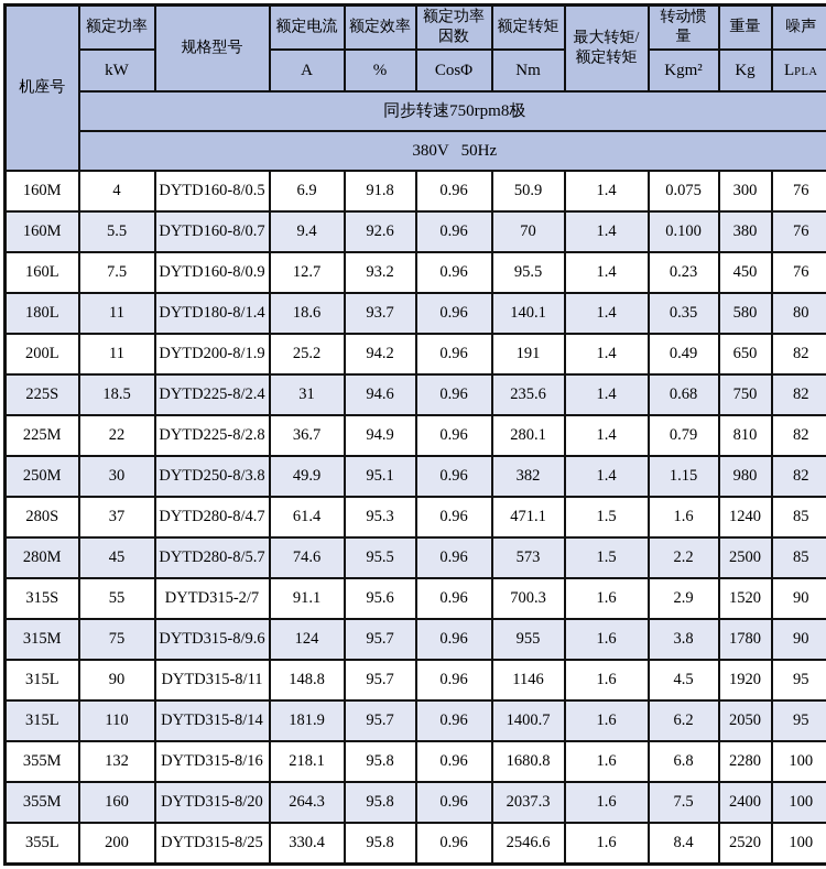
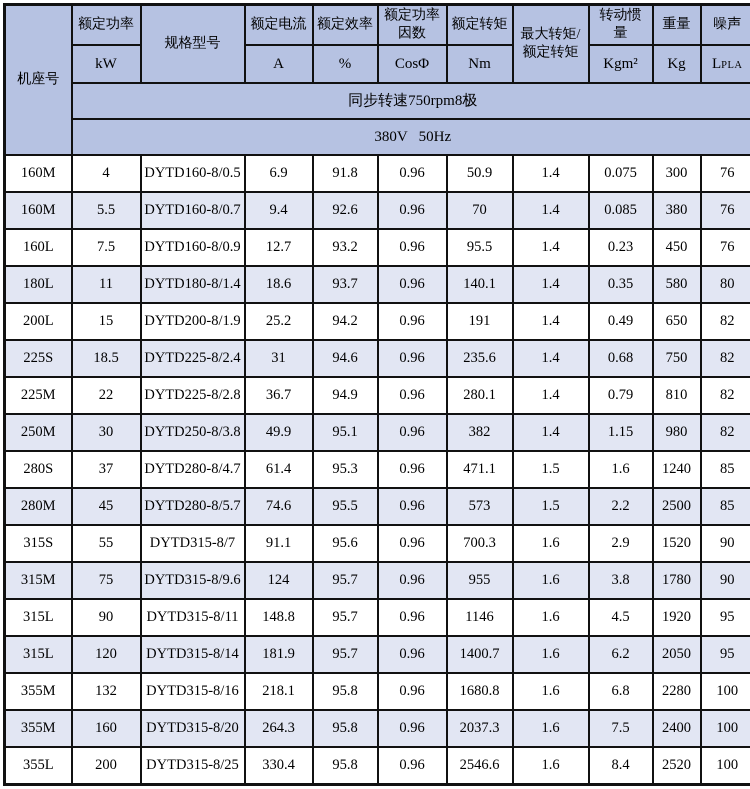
  机座号	额定功率	规格型号	额定电流	额定效率	额定功率 因数	额定转矩	最大转矩/ 额定转矩	转动惯 量	重量	噪声
  kW	A	%	CosΦ	Nm	Kgm²	Kg	LPLA
  同步转速750rpm8极
  380V 50Hz
  160M	4	DYTD160-8/0.5	6.9	91.8	0.96	50.9	1.4	0.075	300	76
- 160M	5.5	DYTD160-8/0.7	9.4	92.6	0.96	70	1.4	0.100	380	76
+ 160M	5.5	DYTD160-8/0.7	9.4	92.6	0.96	70	1.4	0.085	380	76
  160L	7.5	DYTD160-8/0.9	12.7	93.2	0.96	95.5	1.4	0.23	450	76
  180L	11	DYTD180-8/1.4	18.6	93.7	0.96	140.1	1.4	0.35	580	80
- 200L	11	DYTD200-8/1.9	25.2	94.2	0.96	191	1.4	0.49	650	82
+ 200L	15	DYTD200-8/1.9	25.2	94.2	0.96	191	1.4	0.49	650	82
  225S	18.5	DYTD225-8/2.4	31	94.6	0.96	235.6	1.4	0.68	750	82
  225M	22	DYTD225-8/2.8	36.7	94.9	0.96	280.1	1.4	0.79	810	82
  250M	30	DYTD250-8/3.8	49.9	95.1	0.96	382	1.4	1.15	980	82
  280S	37	DYTD280-8/4.7	61.4	95.3	0.96	471.1	1.5	1.6	1240	85
  280M	45	DYTD280-8/5.7	74.6	95.5	0.96	573	1.5	2.2	2500	85
- 315S	55	DYTD315-2/7	91.1	95.6	0.96	700.3	1.6	2.9	1520	90
+ 315S	55	DYTD315-8/7	91.1	95.6	0.96	700.3	1.6	2.9	1520	90
  315M	75	DYTD315-8/9.6	124	95.7	0.96	955	1.6	3.8	1780	90
  315L	90	DYTD315-8/11	148.8	95.7	0.96	1146	1.6	4.5	1920	95
- 315L	110	DYTD315-8/14	181.9	95.7	0.96	1400.7	1.6	6.2	2050	95
+ 315L	120	DYTD315-8/14	181.9	95.7	0.96	1400.7	1.6	6.2	2050	95
  355M	132	DYTD315-8/16	218.1	95.8	0.96	1680.8	1.6	6.8	2280	100
  355M	160	DYTD315-8/20	264.3	95.8	0.96	2037.3	1.6	7.5	2400	100
  355L	200	DYTD315-8/25	330.4	95.8	0.96	2546.6	1.6	8.4	2520	100
